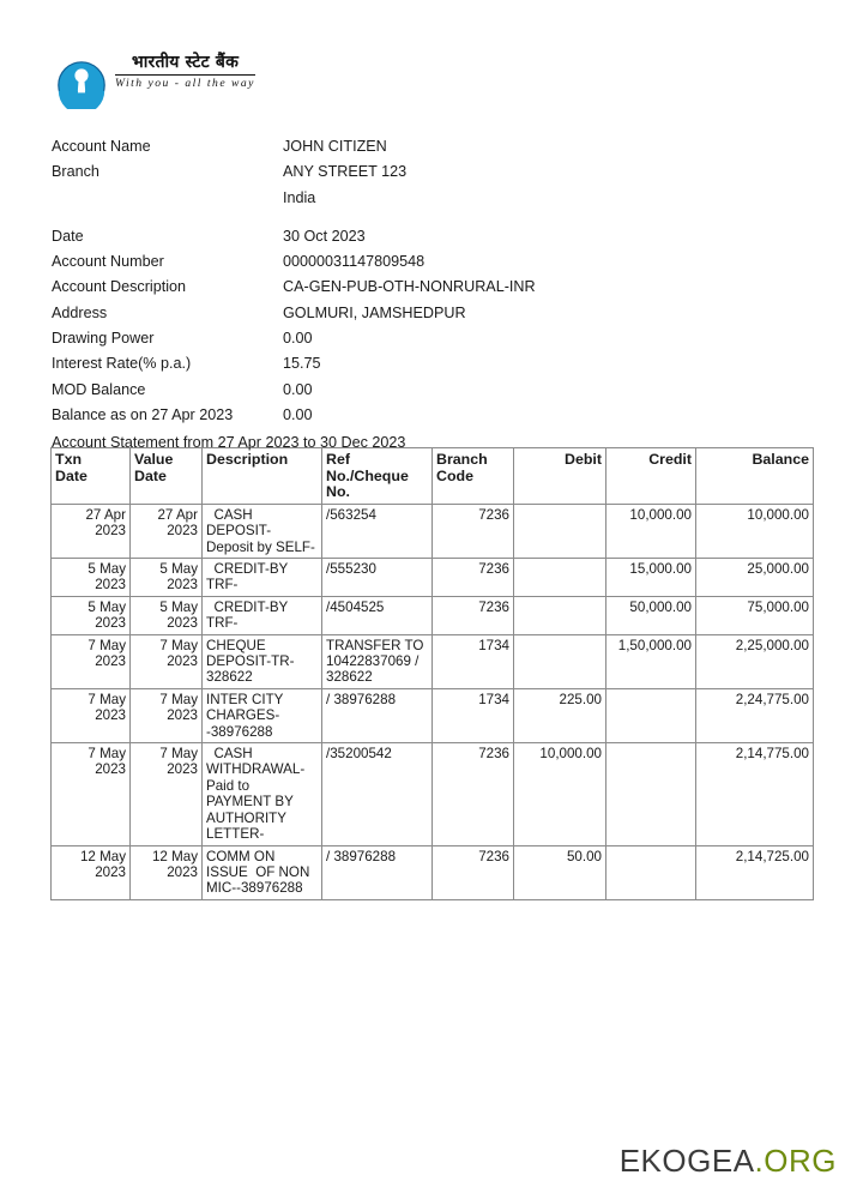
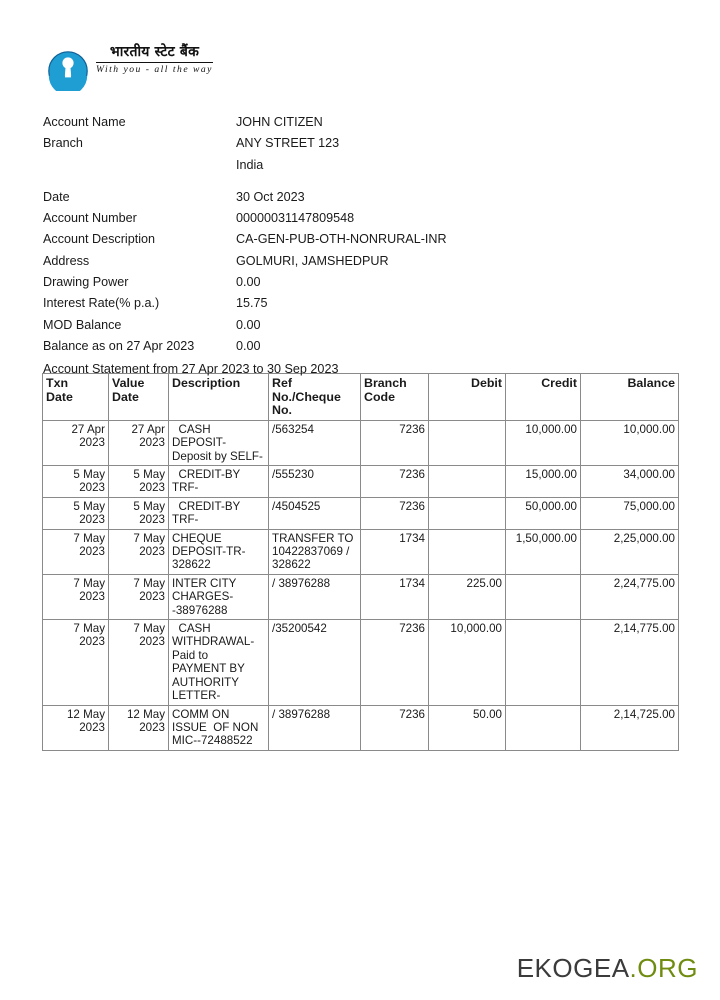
  भारतीय स्टेट बैंक
  With you - all the way
  Account Name
  JOHN CITIZEN
  Branch
  ANY STREET 123
  India
  Date
  30 Oct 2023
  Account Number
  00000031147809548
  Account Description
  CA-GEN-PUB-OTH-NONRURAL-INR
  Address
  GOLMURI, JAMSHEDPUR
  Drawing Power
  0.00
  Interest Rate(% p.a.)
  15.75
  MOD Balance
  0.00
  Balance as on 27 Apr 2023
  0.00
- Account Statement from 27 Apr 2023 to 30 Dec 2023
+ Account Statement from 27 Apr 2023 to 30 Sep 2023
  Txn Date	Value Date	Description	Ref No./Cheque No.	Branch Code	Debit	Credit	Balance
  27 Apr 2023	27 Apr 2023	CASH DEPOSIT-Deposit by SELF-	/563254	7236		10,000.00	10,000.00
- 5 May 2023	5 May 2023	CREDIT-BY TRF-	/555230	7236		15,000.00	25,000.00
+ 5 May 2023	5 May 2023	CREDIT-BY TRF-	/555230	7236		15,000.00	34,000.00
  5 May 2023	5 May 2023	CREDIT-BY TRF-	/4504525	7236		50,000.00	75,000.00
  7 May 2023	7 May 2023	CHEQUE DEPOSIT-TR-328622	TRANSFER TO 10422837069 / 328622	1734		1,50,000.00	2,25,000.00
  7 May 2023	7 May 2023	INTER CITY CHARGES--38976288	/ 38976288	1734	225.00		2,24,775.00
  7 May 2023	7 May 2023	CASH WITHDRAWAL-Paid to PAYMENT BY AUTHORITY LETTER-	/35200542	7236	10,000.00		2,14,775.00
- 12 May 2023	12 May 2023	COMM ON ISSUE OF NON MIC--38976288	/ 38976288	7236	50.00		2,14,725.00
+ 12 May 2023	12 May 2023	COMM ON ISSUE OF NON MIC--72488522	/ 38976288	7236	50.00		2,14,725.00
  EKOGEA.ORG
